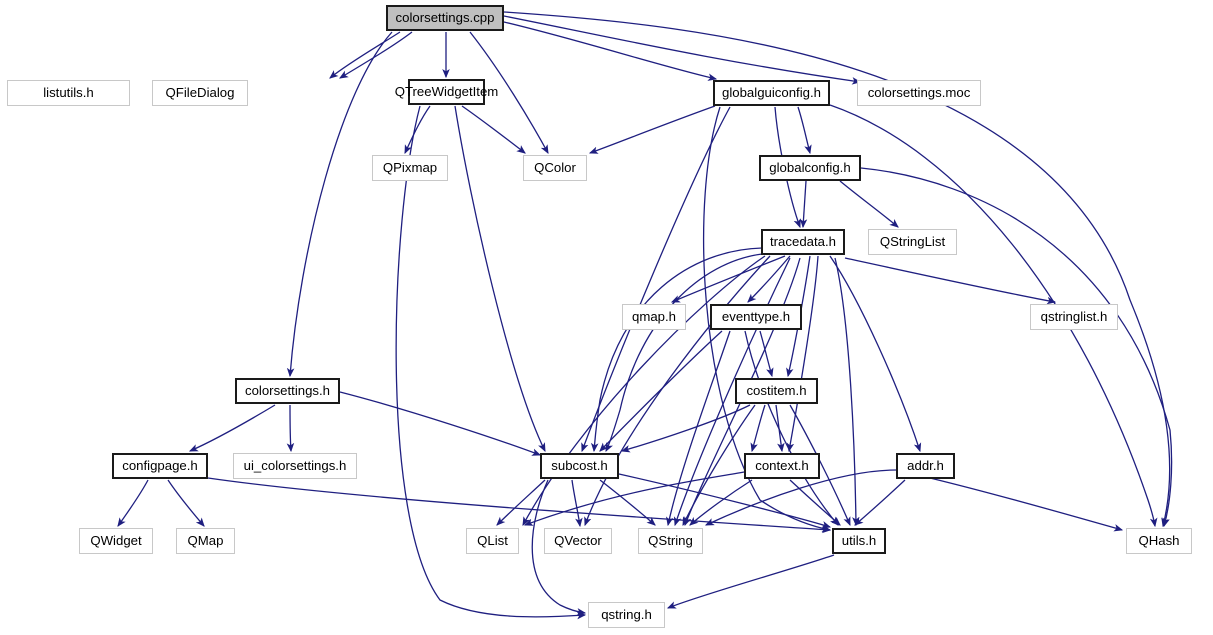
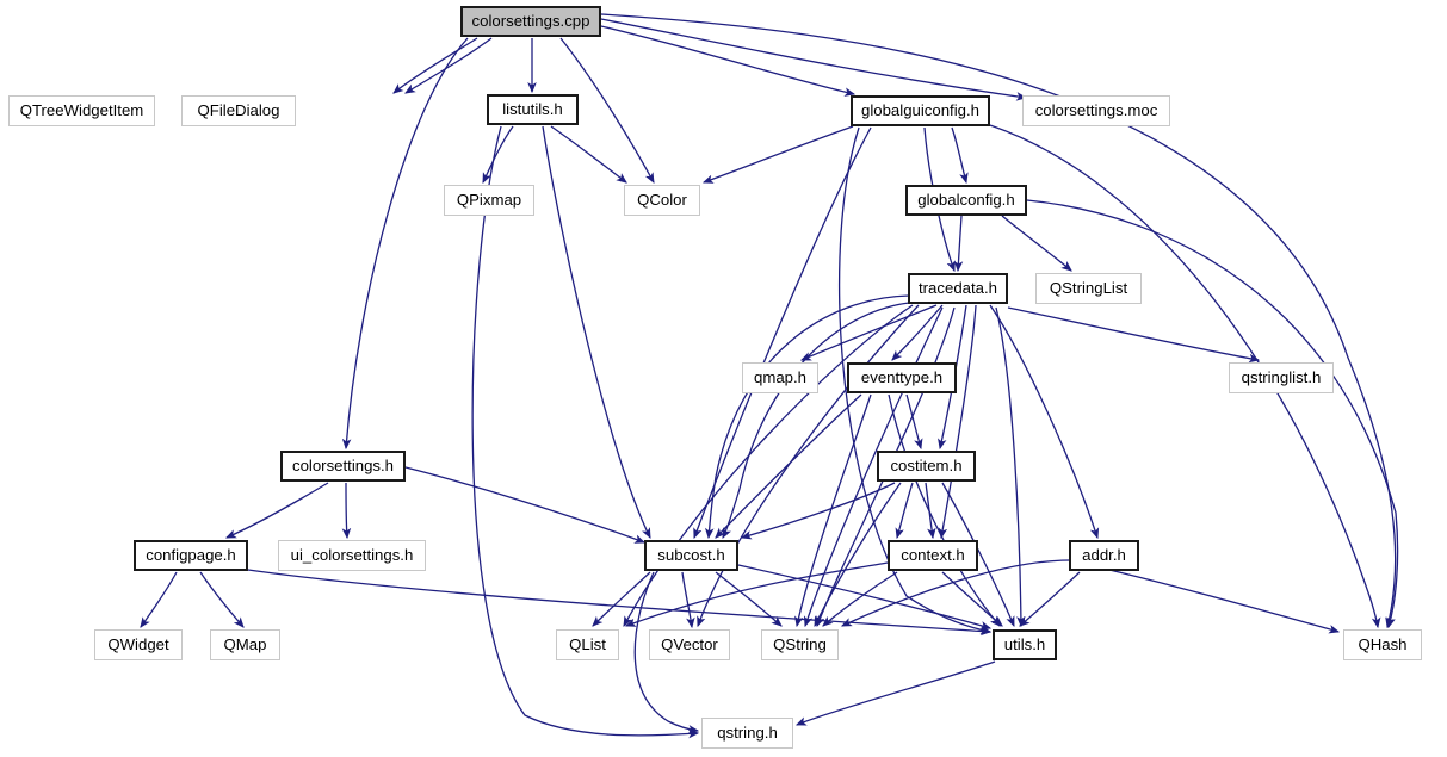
  colorsettings.cpp
- listutils.h
+ QTreeWidgetItem
  QFileDialog
- QTreeWidgetItem
+ listutils.h
  globalguiconfig.h
  colorsettings.moc
  QPixmap
  QColor
  globalconfig.h
  tracedata.h
  QStringList
  qmap.h
  eventtype.h
  qstringlist.h
  colorsettings.h
  costitem.h
  configpage.h
  ui_colorsettings.h
  subcost.h
  context.h
  addr.h
  QWidget
  QMap
  QList
  QVector
  QString
  utils.h
  QHash
  qstring.h
